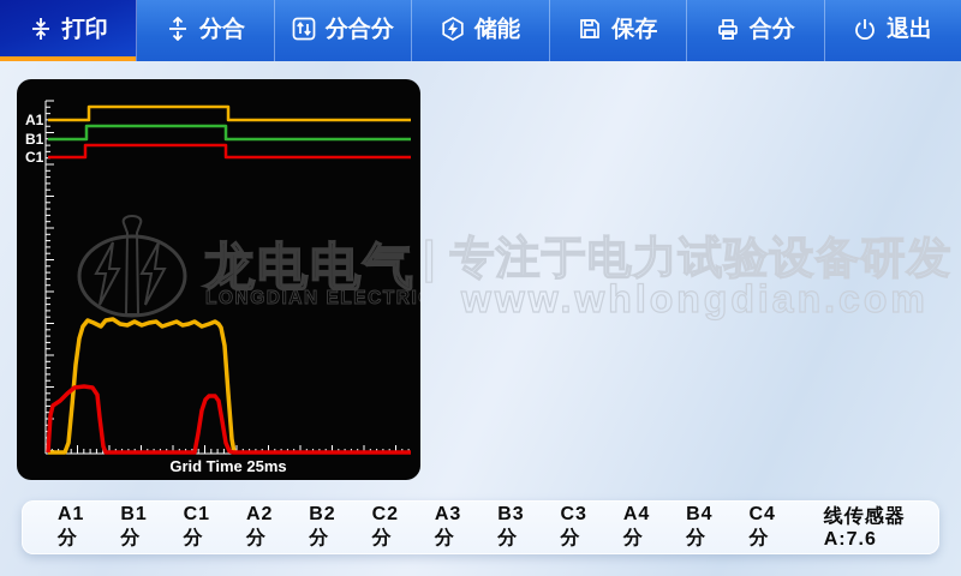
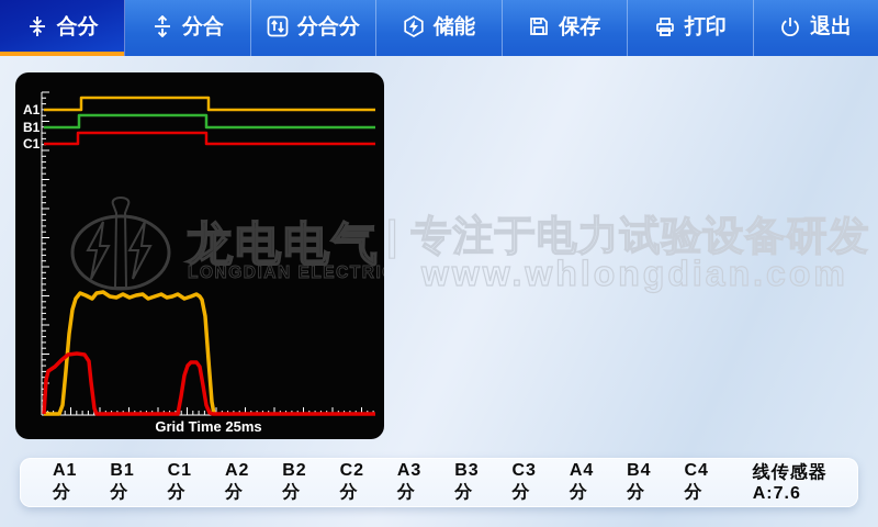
- 打印
+ 合分
  分合
  分合分
  储能
  保存
- 合分
+ 打印
  退出
  龙电电气
  LONGDIAN ELECTRI
  A1
  B1
  C1
  Grid Time 25ms
  | 专注于电力试验设备研发
  www.whlongdian.com
  A1 分
  B1 分
  C1 分
  A2 分
  B2 分
  C2 分
  A3 分
  B3 分
  C3 分
  A4 分
  B4 分
  C4 分
  线传感器 A:7.6
